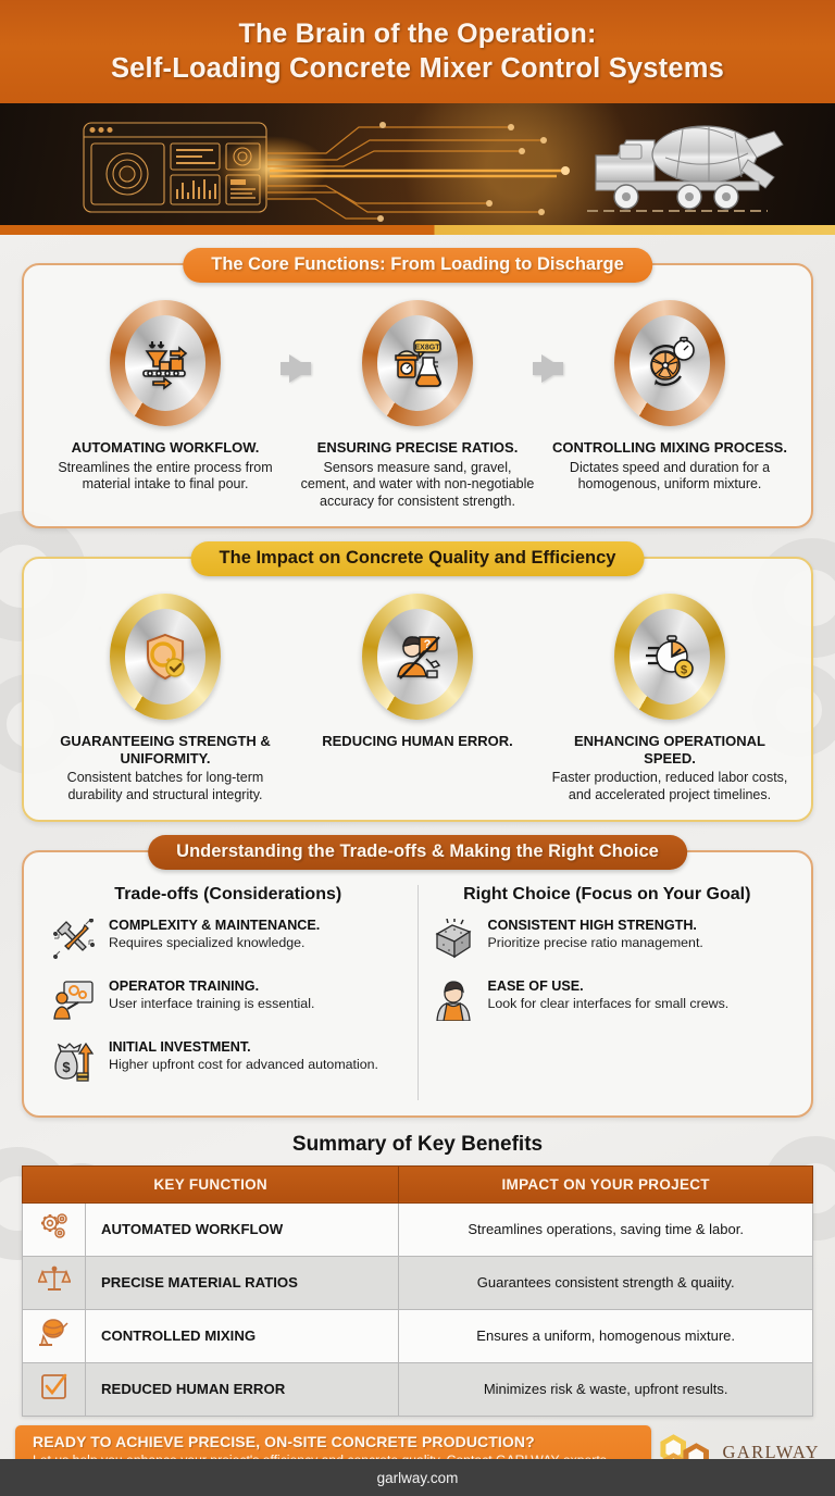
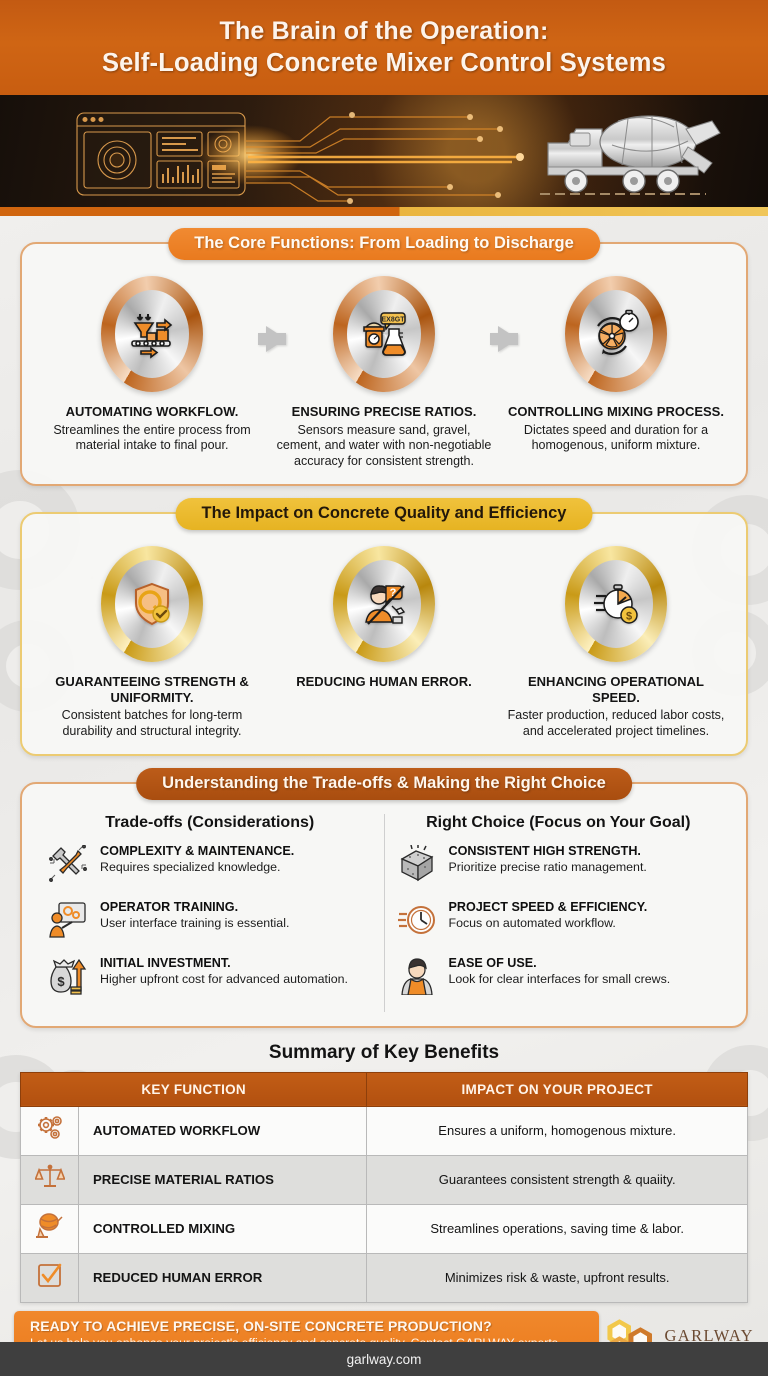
  The Brain of the Operation:
  Self-Loading Concrete Mixer Control Systems
  The Core Functions: From Loading to Discharge
  AUTOMATING WORKFLOW.
  Streamlines the entire process from material intake to final pour.
  ENSURING PRECISE RATIOS.
  Sensors measure sand, gravel, cement, and water with non-negotiable accuracy for consistent strength.
  CONTROLLING MIXING PROCESS.
  Dictates speed and duration for a homogenous, uniform mixture.
  The Impact on Concrete Quality and Efficiency
  GUARANTEEING STRENGTH & UNIFORMITY.
  Consistent batches for long-term durability and structural integrity.
  ?
  REDUCING HUMAN ERROR.
  $
  ENHANCING OPERATIONAL SPEED.
  Faster production, reduced labor costs, and accelerated project timelines.
  Understanding the Trade-offs & Making the Right Choice
  Trade-offs (Considerations)
  COMPLEXITY & MAINTENANCE.
  Requires specialized knowledge.
  OPERATOR TRAINING.
  User interface training is essential.
  $
  INITIAL INVESTMENT.
  Higher upfront cost for advanced automation.
  Right Choice (Focus on Your Goal)
  CONSISTENT HIGH STRENGTH.
  Prioritize precise ratio management.
+ PROJECT SPEED & EFFICIENCY.
+ Focus on automated workflow.
  EASE OF USE.
  Look for clear interfaces for small crews.
  Summary of Key Benefits
  KEY FUNCTION	IMPACT ON YOUR PROJECT
- 	AUTOMATED WORKFLOW	Streamlines operations, saving time & labor.
+ 	AUTOMATED WORKFLOW	Ensures a uniform, homogenous mixture.
  	PRECISE MATERIAL RATIOS	Guarantees consistent strength & quaiity.
- 	CONTROLLED MIXING	Ensures a uniform, homogenous mixture.
+ 	CONTROLLED MIXING	Streamlines operations, saving time & labor.
  	REDUCED HUMAN ERROR	Minimizes risk & waste, upfront results.
  READY TO ACHIEVE PRECISE, ON-SITE CONCRETE PRODUCTION?
  GARLWAY
  garlway.com
